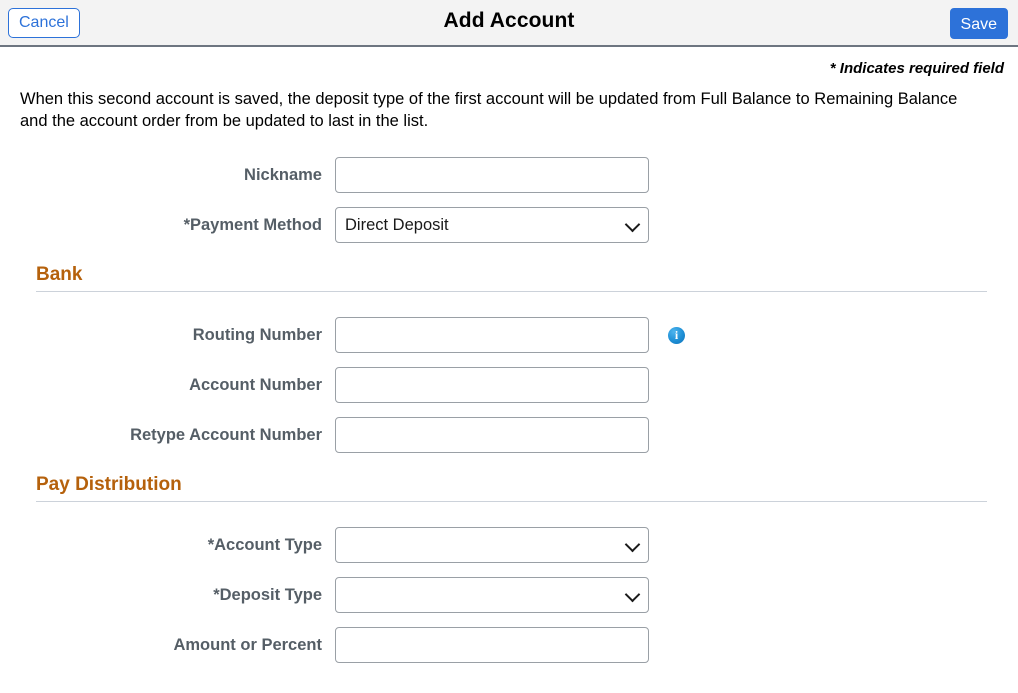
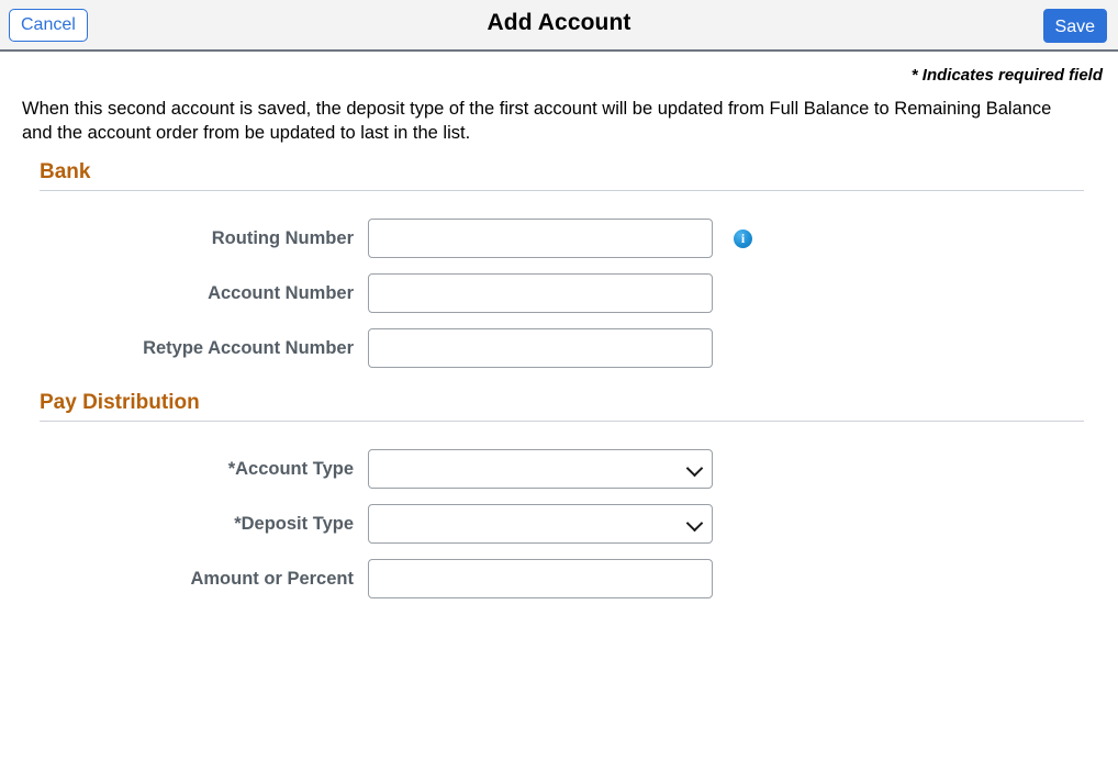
  Cancel
  Add Account
  Save
  * Indicates required field
  When this second account is saved, the deposit type of the first account will be updated from Full Balance to Remaining Balance and the account order from be updated to last in the list.
- Nickname
- *Payment Method
- Direct Deposit
  Bank
  Routing Number
  Account Number
  Retype Account Number
  Pay Distribution
  *Account Type
  *Deposit Type
  Amount or Percent
